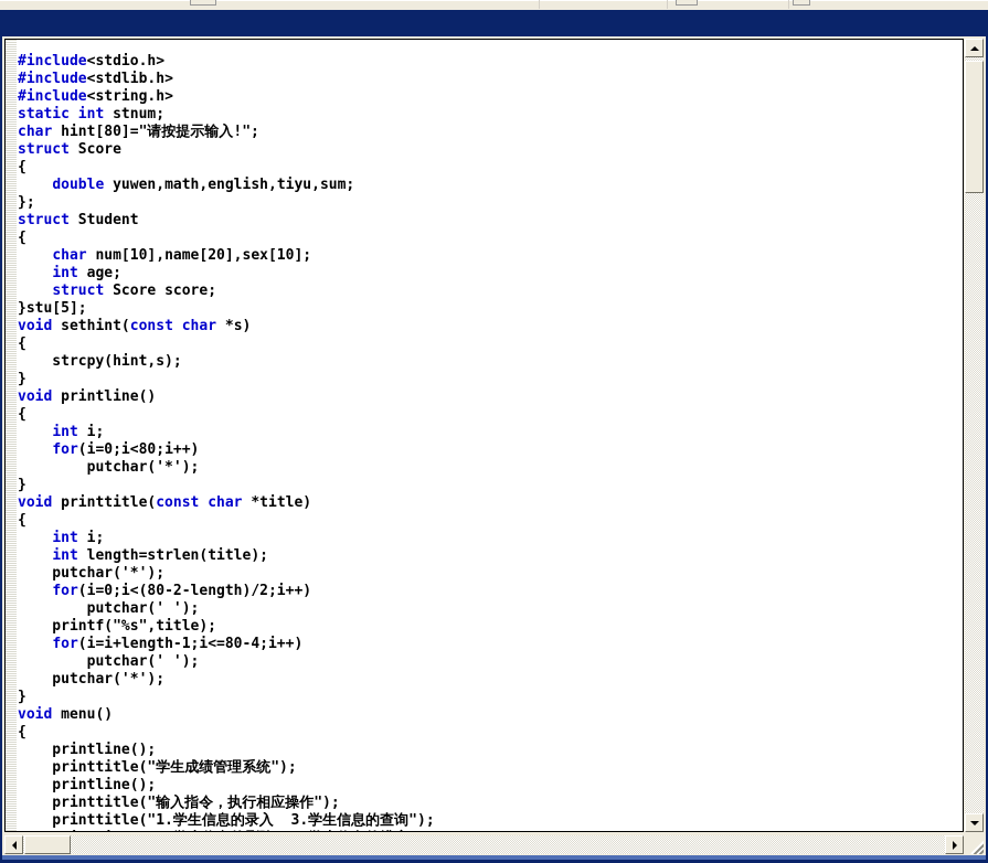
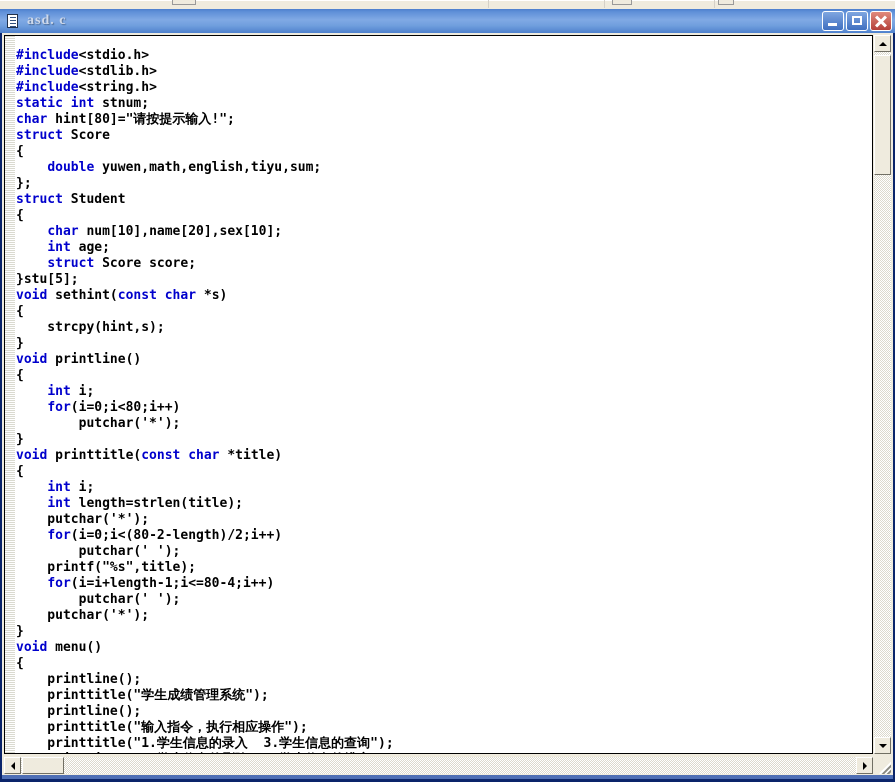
+ asd. c
  #include<stdio.h> #include<stdlib.h> #include<string.h> static int stnum; char hint[80]="请按提示输入!"; struct Score { double yuwen,math,english,tiyu,sum; }; struct Student { char num[10],name[20],sex[10]; int age; struct Score score; }stu[5]; void sethint(const char *s) { strcpy(hint,s); } void printline() { int i; for(i=0;i<80;i++) putchar('*'); } void printtitle(const char *title) { int i; int length=strlen(title); putchar('*'); for(i=0;i<(80-2-length)/2;i++) putchar(' '); printf("%s",title); for(i=i+length-1;i<=80-4;i++) putchar(' '); putchar('*'); } void menu() { printline(); printtitle("学生成绩管理系统"); printline(); printtitle("输入指令，执行相应操作"); printtitle("1.学生信息的录入 3.学生信息的查询");
